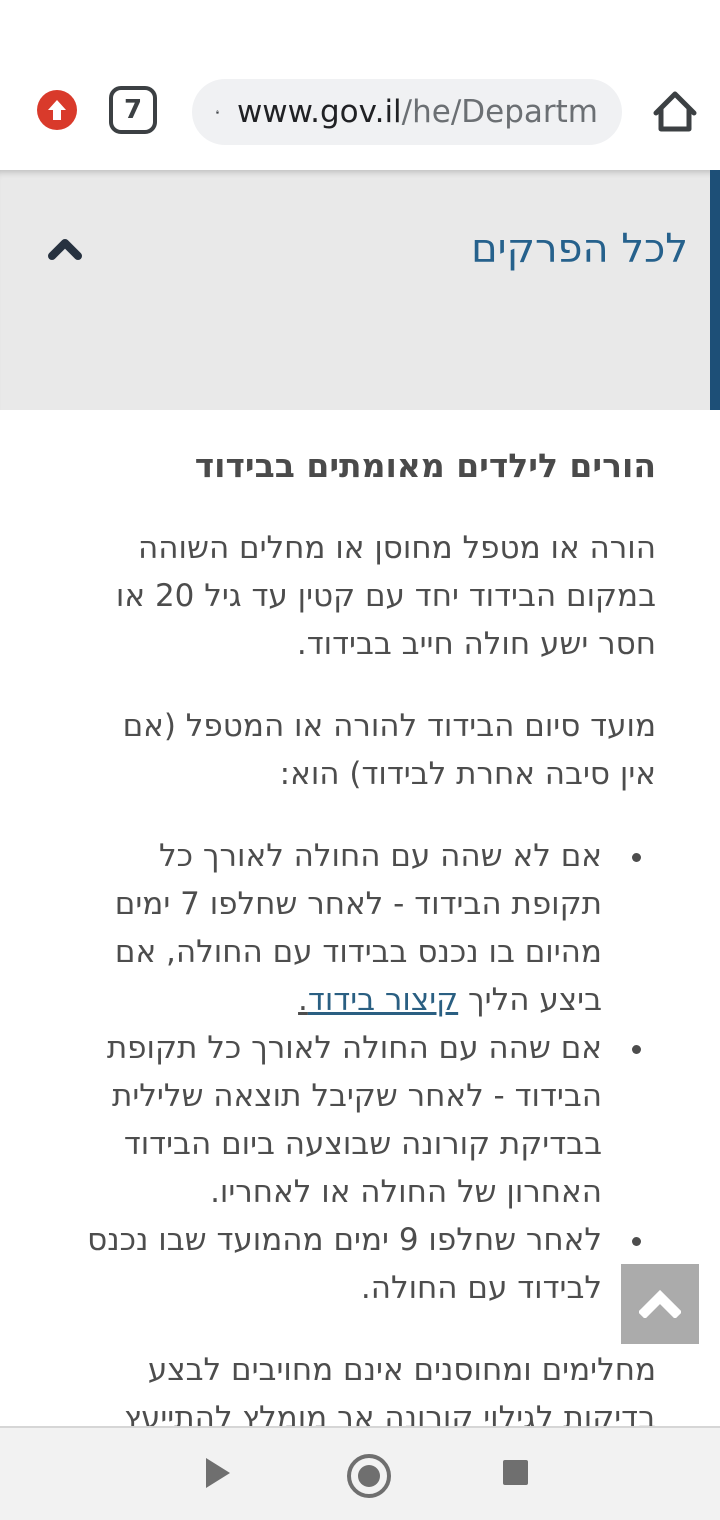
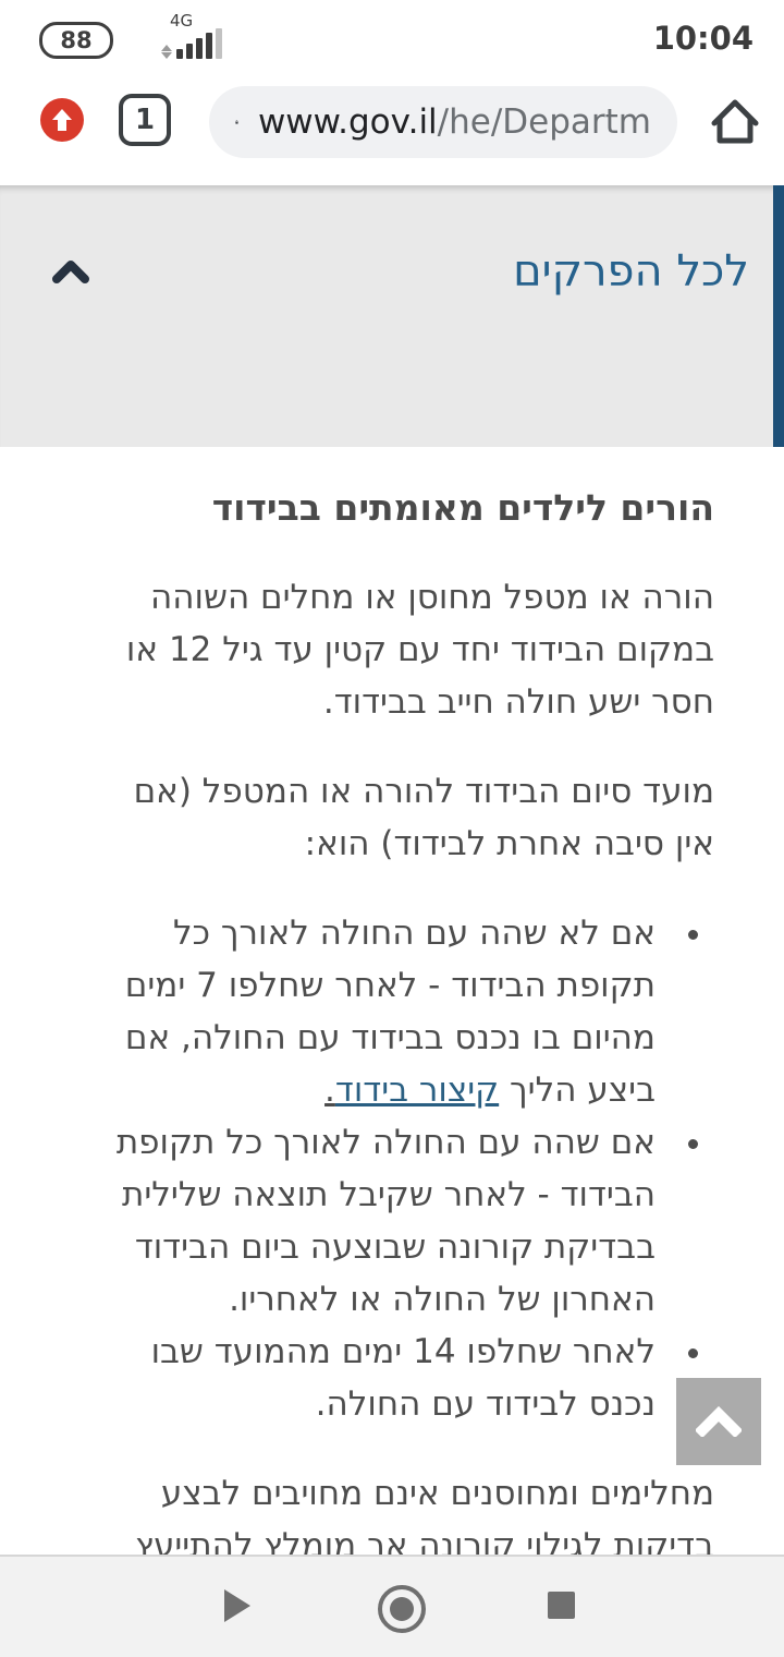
+ 88
+ 4G
+ 10:04
- 7
+ 1
  www.gov.il/he/Departm
  לכל הפרקים
  הורים לילדים מאומתים בבידוד
- הורה או מטפל מחוסן או מחלים השוהה במקום הבידוד יחד עם קטין עד גיל 20 או חסר ישע חולה חייב בבידוד.
+ הורה או מטפל מחוסן או מחלים השוהה במקום הבידוד יחד עם קטין עד גיל 12 או חסר ישע חולה חייב בבידוד.
  מועד סיום הבידוד להורה או המטפל (אם אין סיבה אחרת לבידוד) הוא:
  אם לא שהה עם החולה לאורך כל תקופת הבידוד - לאחר שחלפו 7 ימים מהיום בו נכנס בבידוד עם החולה, אם ביצע הליך קיצור בידוד.
  אם שהה עם החולה לאורך כל תקופת הבידוד - לאחר שקיבל תוצאה שלילית בבדיקת קורונה שבוצעה ביום הבידוד האחרון של החולה או לאחריו.
- לאחר שחלפו 9 ימים מהמועד שבו נכנס לבידוד עם החולה.
+ לאחר שחלפו 14 ימים מהמועד שבו נכנס לבידוד עם החולה.
  מחלימים ומחוסנים אינם מחויבים לבצע בדיקות לגילוי קורונה אך מומלץ להתייעץ
